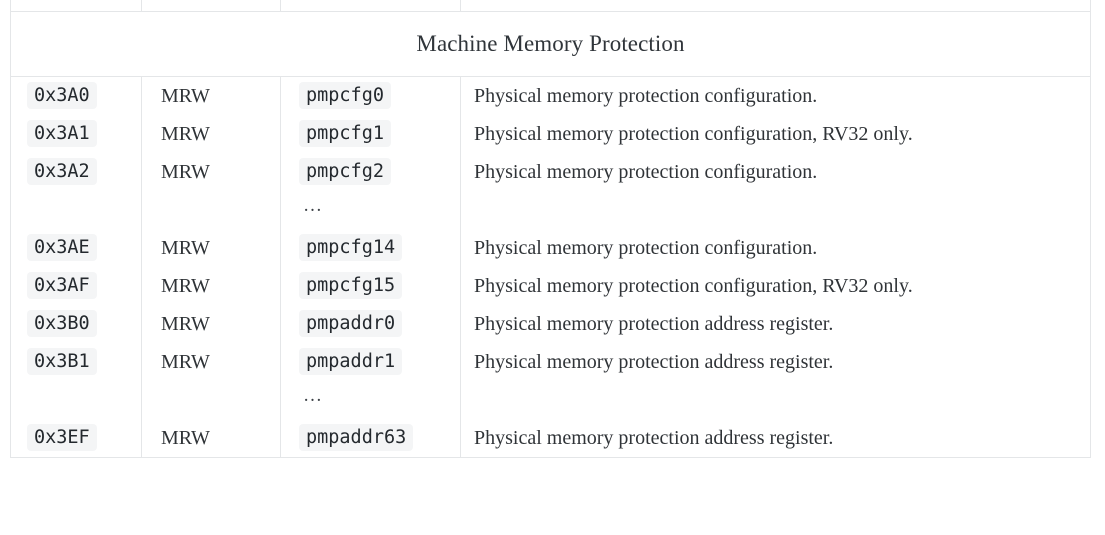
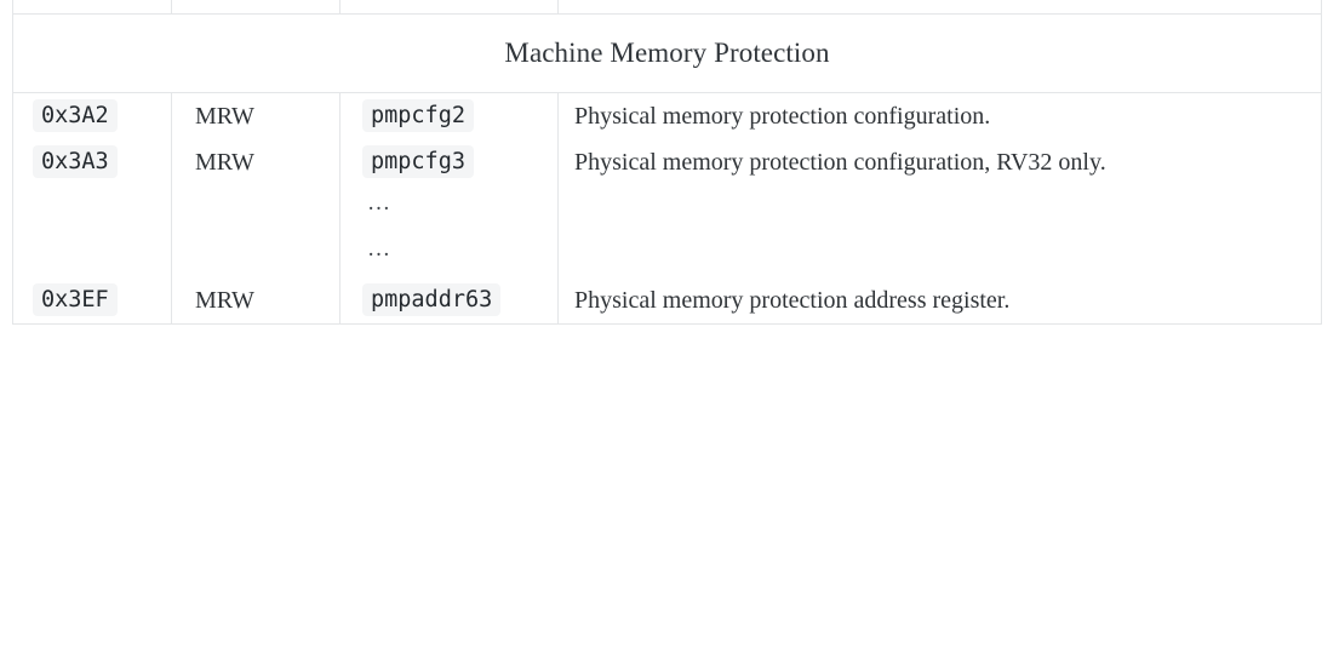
  Machine Memory Protection
- 0x3A0	MRW	pmpcfg0	Physical memory protection configuration.
- 0x3A1	MRW	pmpcfg1	Physical memory protection configuration, RV32 only.
  0x3A2	MRW	pmpcfg2	Physical memory protection configuration.
+ 0x3A3	MRW	pmpcfg3	Physical memory protection configuration, RV32 only.
  		…
- 0x3AE	MRW	pmpcfg14	Physical memory protection configuration.
- 0x3AF	MRW	pmpcfg15	Physical memory protection configuration, RV32 only.
- 0x3B0	MRW	pmpaddr0	Physical memory protection address register.
- 0x3B1	MRW	pmpaddr1	Physical memory protection address register.
  		…
  0x3EF	MRW	pmpaddr63	Physical memory protection address register.
